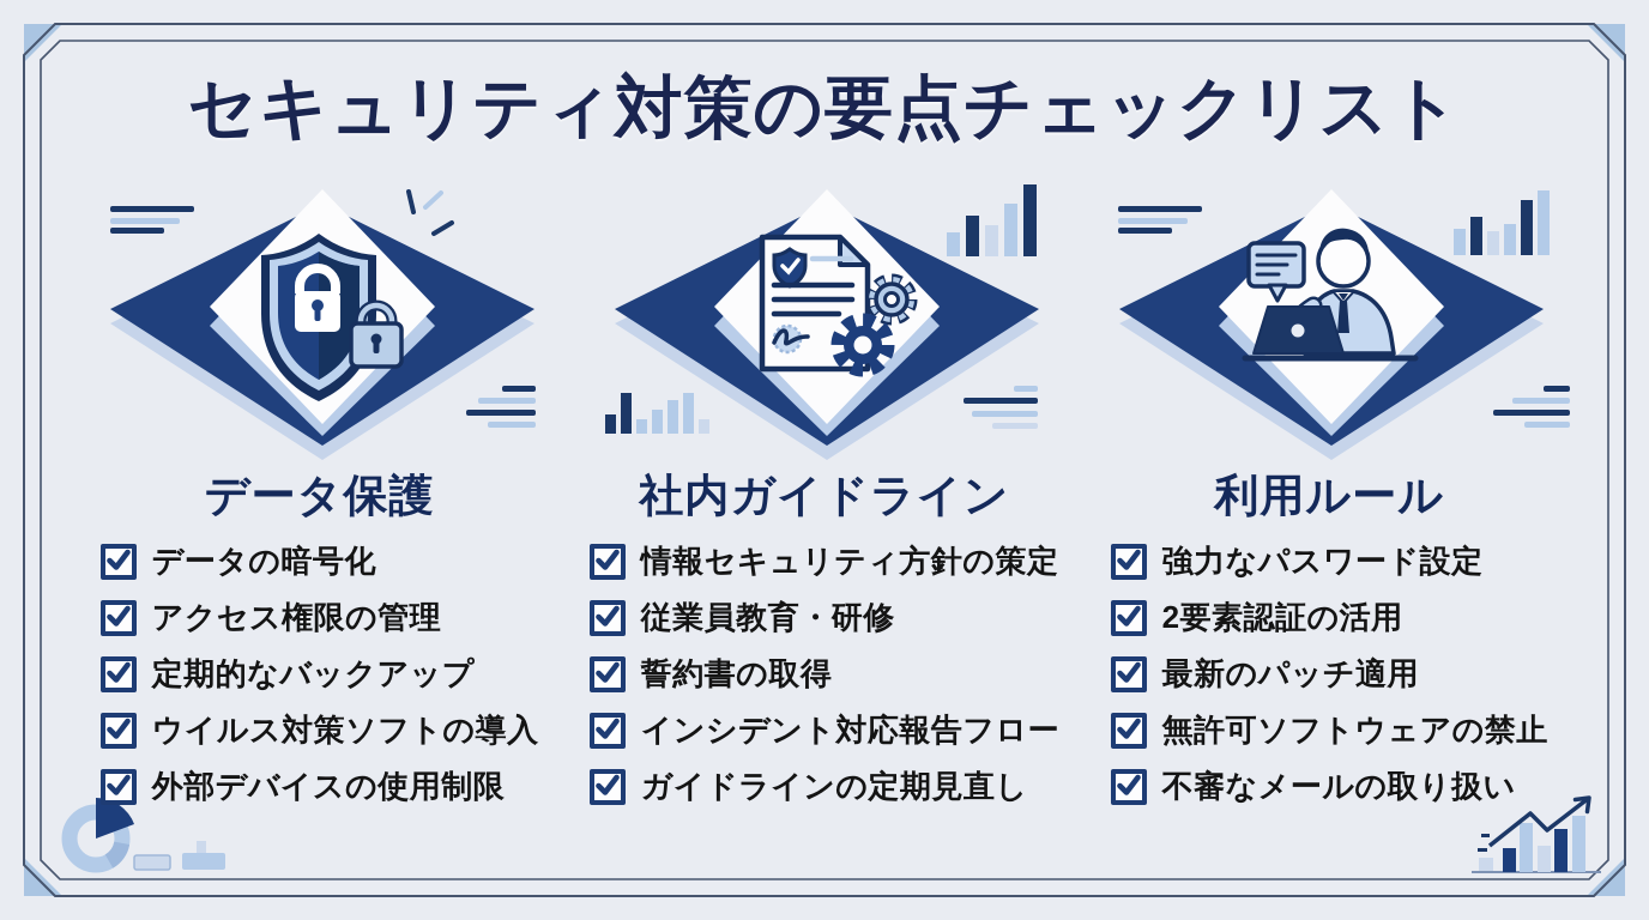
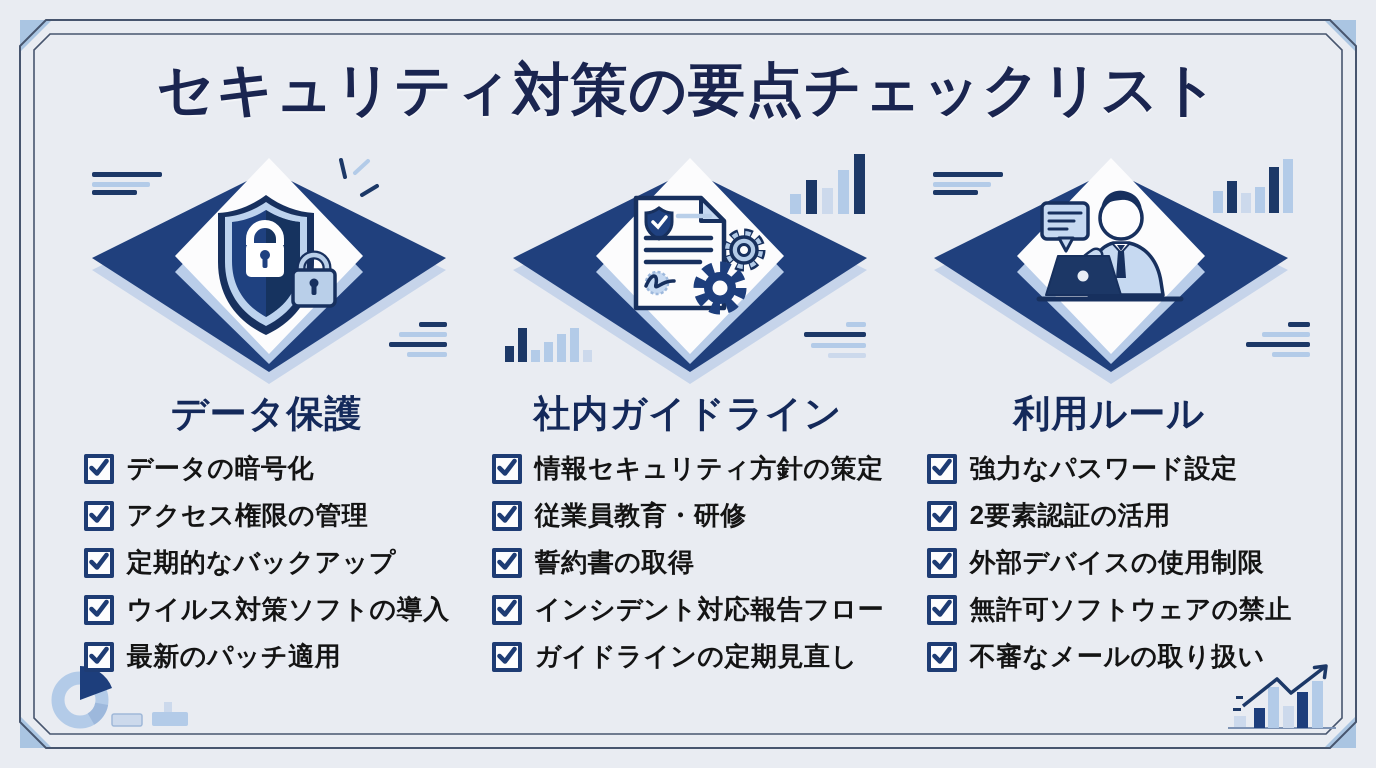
  セキュリティ対策の要点チェックリスト
  データ保護
  データの暗号化
  アクセス権限の管理
  定期的なバックアップ
  ウイルス対策ソフトの導入
- 外部デバイスの使用制限
+ 最新のパッチ適用
  社内ガイドライン
  情報セキュリティ方針の策定
  従業員教育・研修
  誓約書の取得
  インシデント対応報告フロー
  ガイドラインの定期見直し
  利用ルール
  強力なパスワード設定
  2要素認証の活用
- 最新のパッチ適用
+ 外部デバイスの使用制限
  無許可ソフトウェアの禁止
  不審なメールの取り扱い
